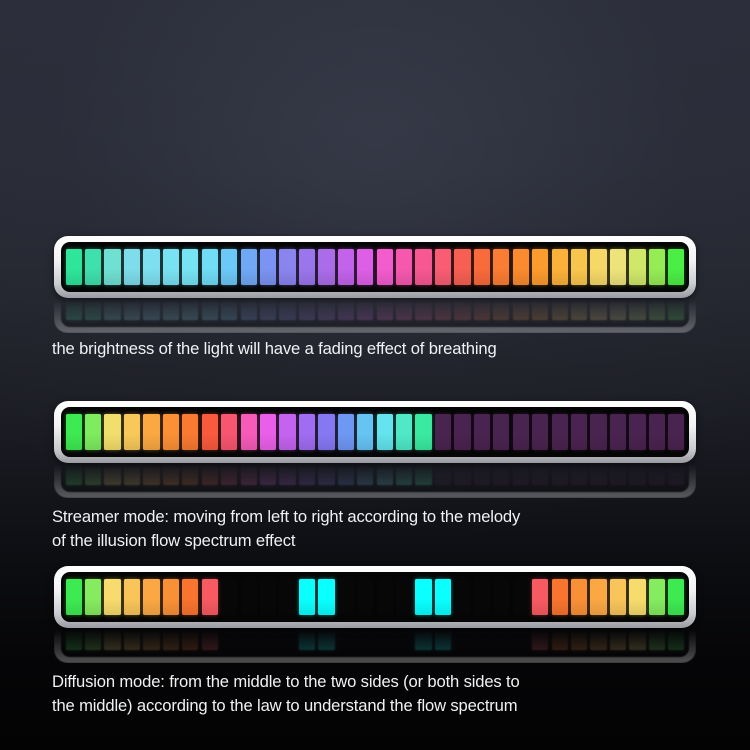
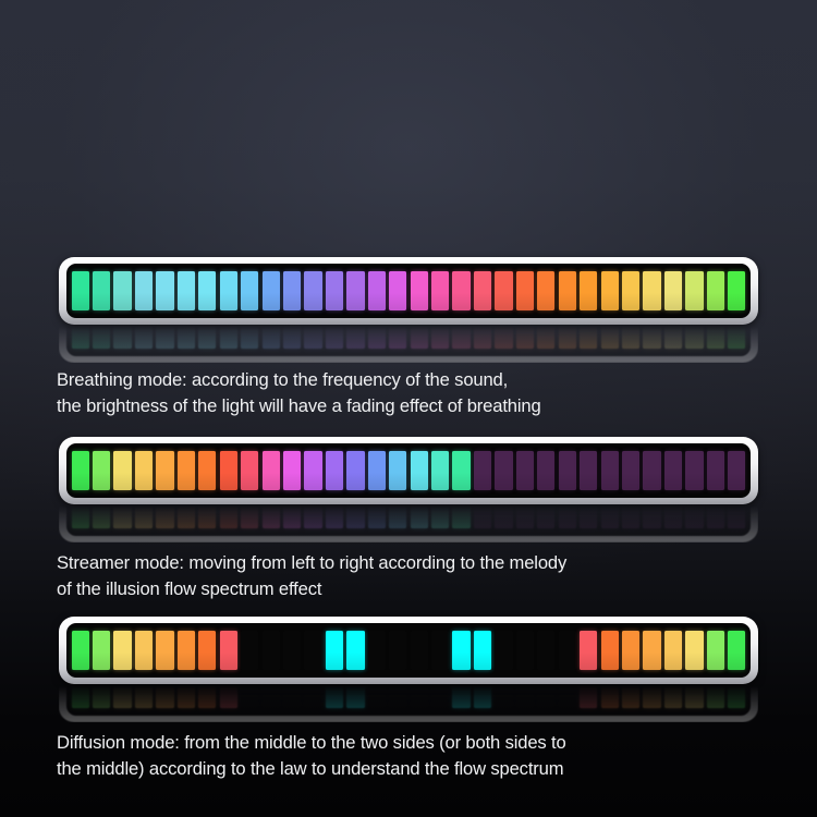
+ Breathing mode: according to the frequency of the sound,
  the brightness of the light will have a fading effect of breathing
  Streamer mode: moving from left to right according to the melody
  of the illusion flow spectrum effect
  Diffusion mode: from the middle to the two sides (or both sides to
  the middle) according to the law to understand the flow spectrum
